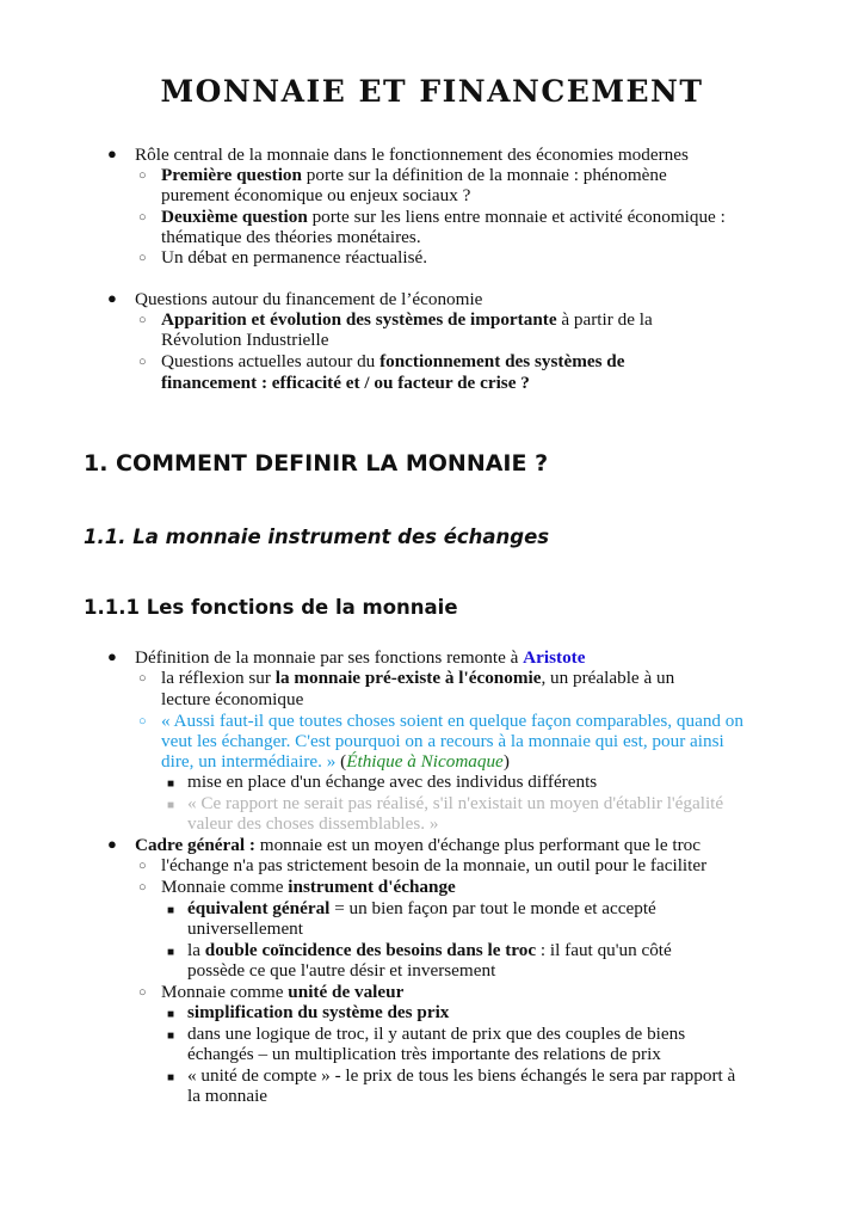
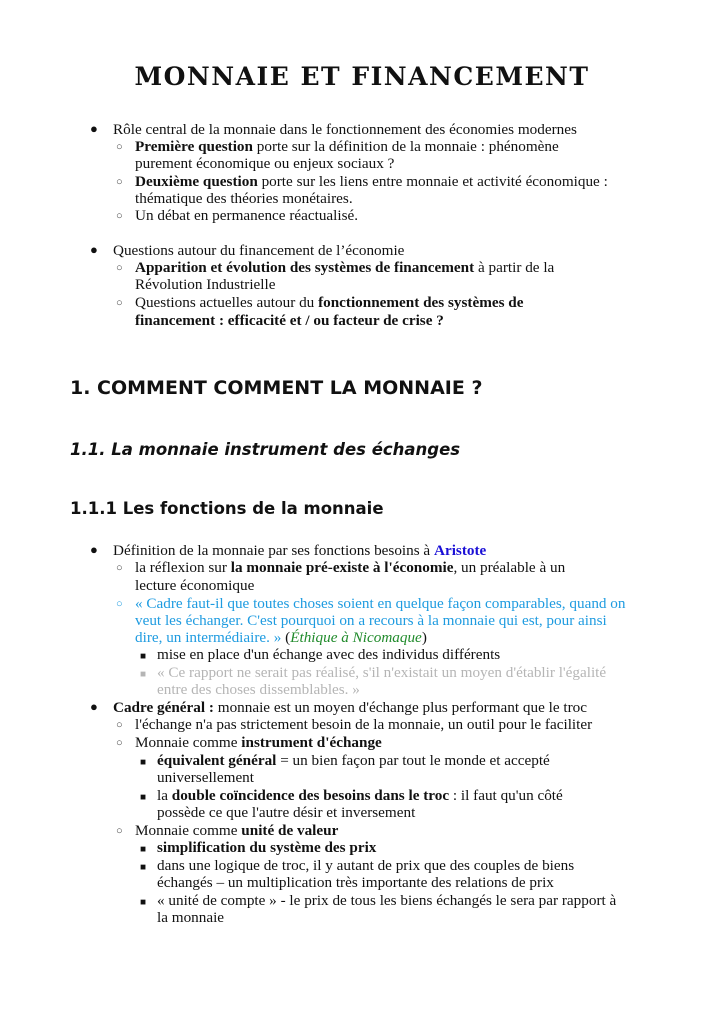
  MONNAIE ET FINANCEMENT
  ●
  Rôle central de la monnaie dans le fonctionnement des économies modernes
  ○
  Première question porte sur la définition de la monnaie : phénomène
  purement économique ou enjeux sociaux ?
  ○
  Deuxième question porte sur les liens entre monnaie et activité économique :
  thématique des théories monétaires.
  ○
  Un débat en permanence réactualisé.
  ●
  Questions autour du financement de l’économie
  ○
- Apparition et évolution des systèmes de importante à partir de la
+ Apparition et évolution des systèmes de financement à partir de la
  Révolution Industrielle
  ○
  Questions actuelles autour du fonctionnement des systèmes de
  financement : efficacité et / ou facteur de crise ?
- 1. COMMENT DEFINIR LA MONNAIE ?
+ 1. COMMENT COMMENT LA MONNAIE ?
  1.1. La monnaie instrument des échanges
  1.1.1 Les fonctions de la monnaie
  ●
- Définition de la monnaie par ses fonctions remonte à Aristote
+ Définition de la monnaie par ses fonctions besoins à Aristote
  ○
  la réflexion sur la monnaie pré-existe à l'économie, un préalable à un
  lecture économique
  ○
- « Aussi faut-il que toutes choses soient en quelque façon comparables, quand on
+ « Cadre faut-il que toutes choses soient en quelque façon comparables, quand on
  veut les échanger. C'est pourquoi on a recours à la monnaie qui est, pour ainsi
  dire, un intermédiaire. » (Éthique à Nicomaque)
  ■
  mise en place d'un échange avec des individus différents
  ■
  « Ce rapport ne serait pas réalisé, s'il n'existait un moyen d'établir l'égalité
- valeur des choses dissemblables. »
+ entre des choses dissemblables. »
  ●
  Cadre général : monnaie est un moyen d'échange plus performant que le troc
  ○
  l'échange n'a pas strictement besoin de la monnaie, un outil pour le faciliter
  ○
  Monnaie comme instrument d'échange
  ■
  équivalent général = un bien façon par tout le monde et accepté
  universellement
  ■
  la double coïncidence des besoins dans le troc : il faut qu'un côté
  possède ce que l'autre désir et inversement
  ○
  Monnaie comme unité de valeur
  ■
  simplification du système des prix
  ■
  dans une logique de troc, il y autant de prix que des couples de biens
  échangés – un multiplication très importante des relations de prix
  ■
  « unité de compte » - le prix de tous les biens échangés le sera par rapport à
  la monnaie
